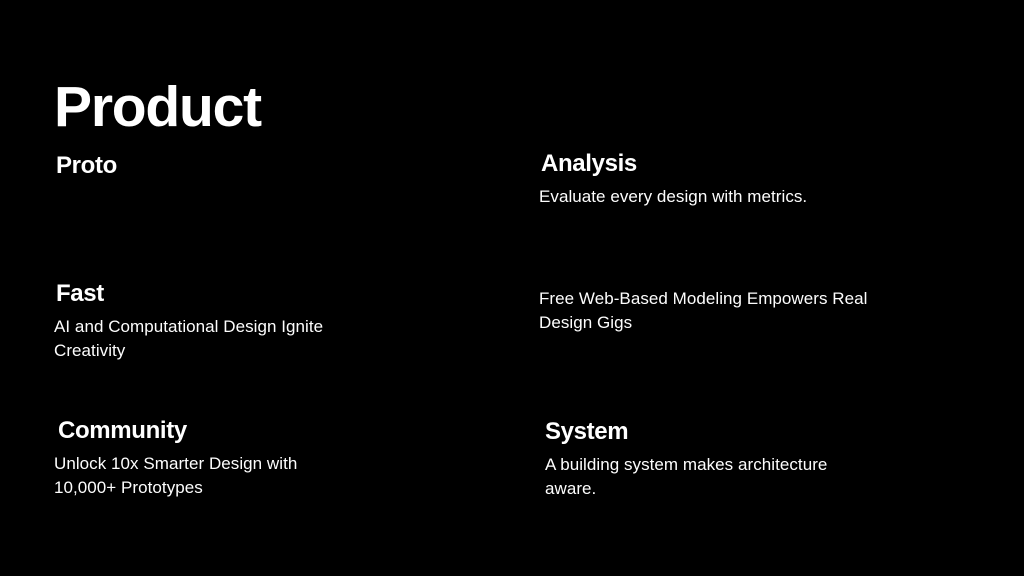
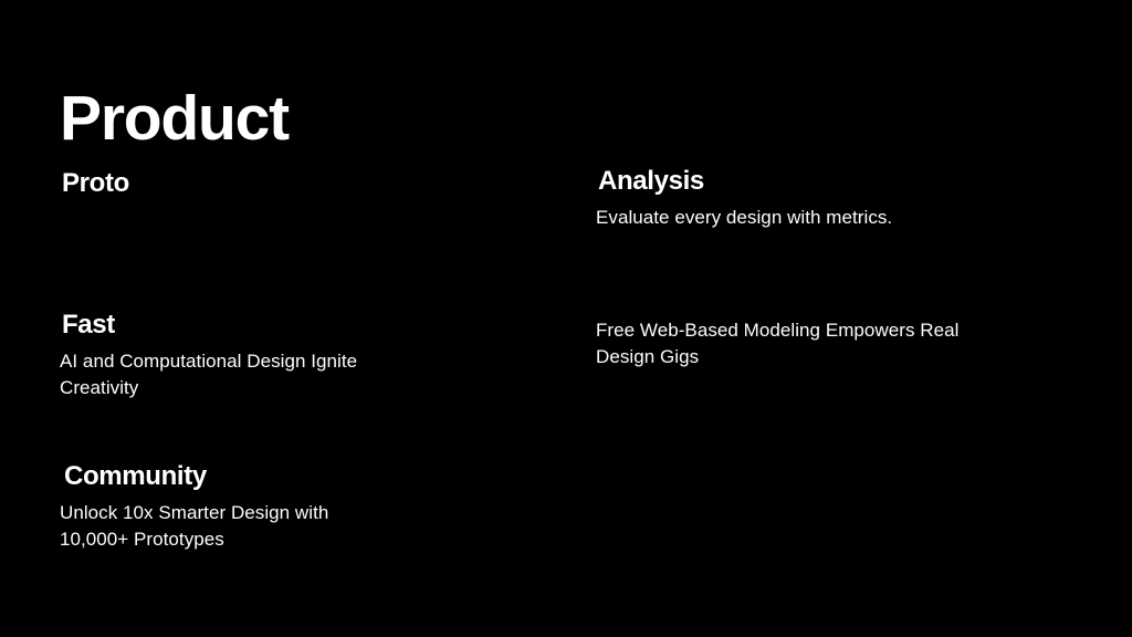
  Product
  Proto
  Fast
  AI and Computational Design Ignite Creativity
  Community
  Unlock 10x Smarter Design with 10,000+ Prototypes
  Analysis
  Evaluate every design with metrics.
  Free Web-Based Modeling Empowers Real Design Gigs
- System
- A building system makes architecture aware.
